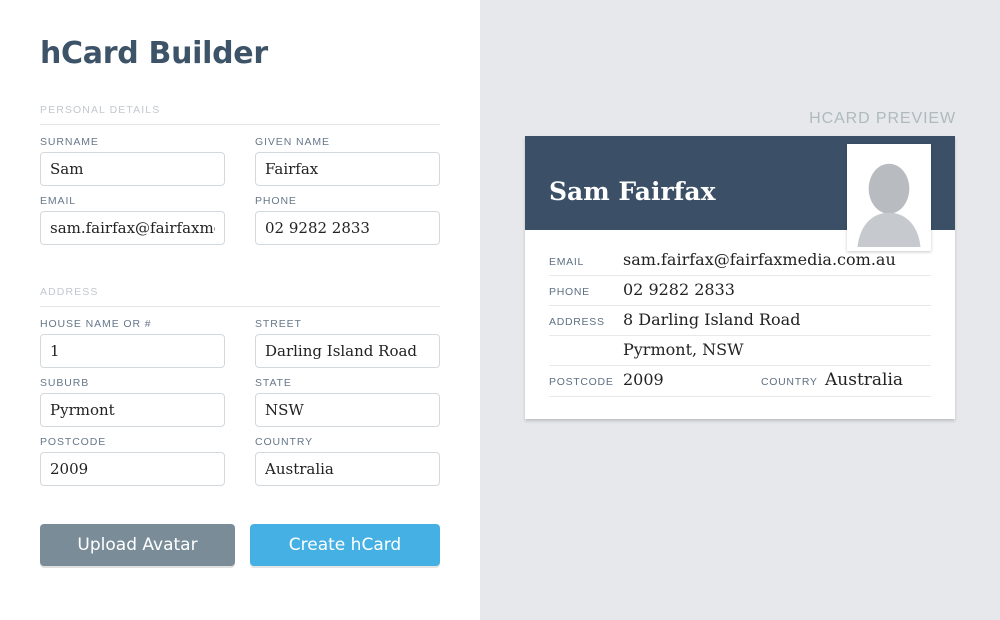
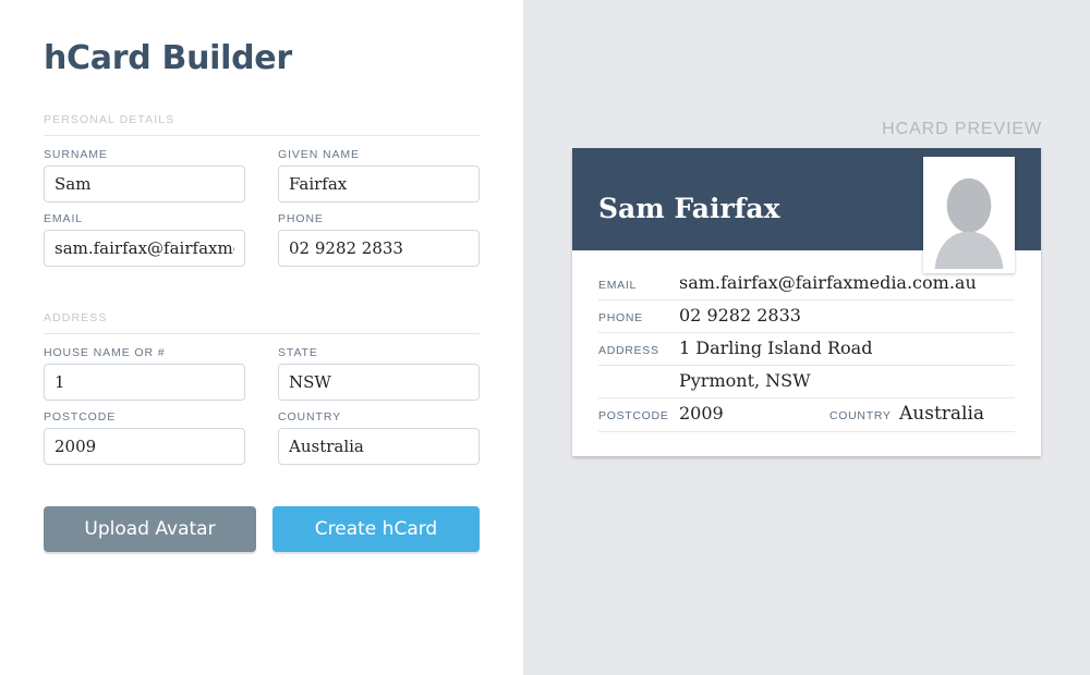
  hCard Builder
  PERSONAL DETAILS
  SURNAME
  Sam
  GIVEN NAME
  Fairfax
  EMAIL
  PHONE
  02 9282 2833
  ADDRESS
  HOUSE NAME OR #
  1
- STREET
- Darling Island Road
- SUBURB
- Pyrmont
  STATE
  NSW
  POSTCODE
  2009
  COUNTRY
  Australia
  Upload Avatar
  Create hCard
  HCARD PREVIEW
  Sam Fairfax
  EMAIL
  sam.fairfax@fairfaxmedia.com.au
  PHONE
  02 9282 2833
  ADDRESS
- 8 Darling Island Road
+ 1 Darling Island Road
  Pyrmont, NSW
  POSTCODE
  2009
  COUNTRY
  Australia
